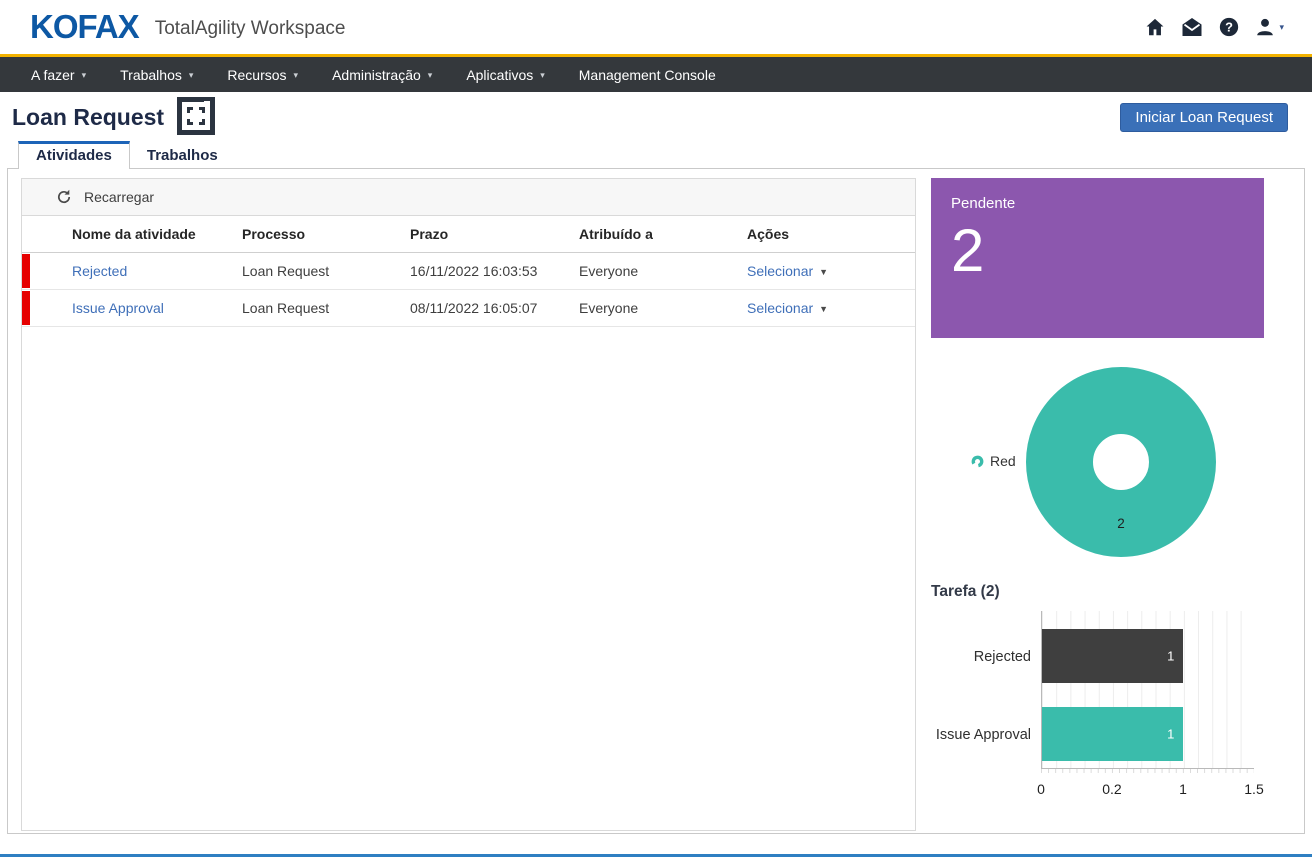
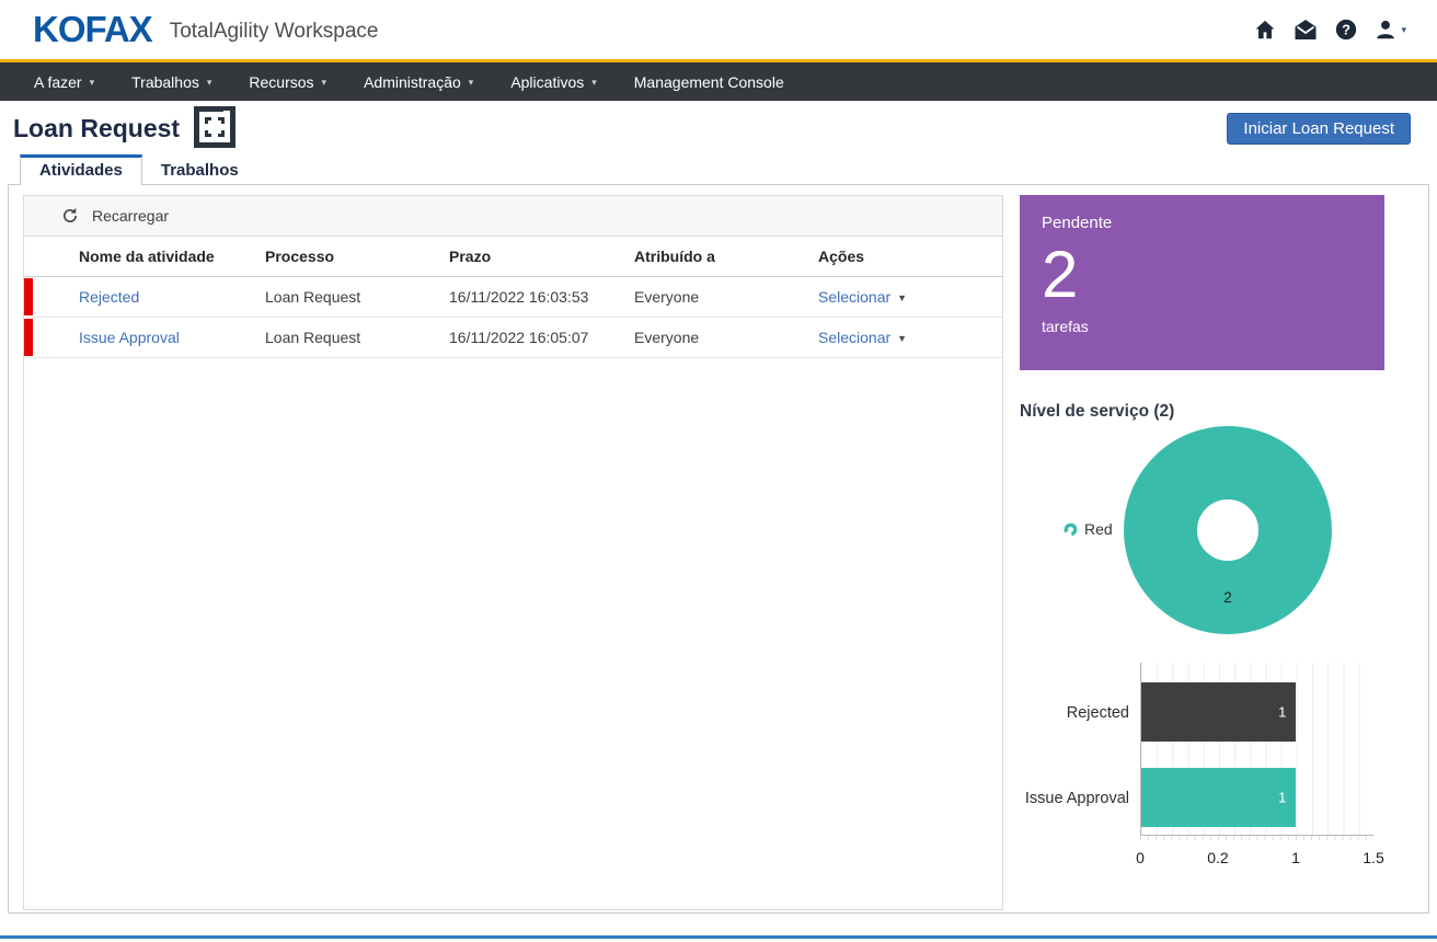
  KOFAX
  TotalAgility Workspace
  ?
  ▾
  A fazer
  ▾
  Trabalhos
  ▾
  Recursos
  ▾
  Administração
  ▾
  Aplicativos
  ▾
  Management Console
  Loan Request
  Iniciar Loan Request
  Atividades
  Trabalhos
  Recarregar
  Nome da atividade
  Processo
  Prazo
  Atribuído a
  Ações
  Rejected
  Loan Request
  16/11/2022 16:03:53
  Everyone
  Selecionar
  ▼
  Issue Approval
  Loan Request
- 08/11/2022 16:05:07
+ 16/11/2022 16:05:07
  Everyone
  Selecionar
  ▼
  Pendente
  2
+ tarefas
+ Nível de serviço (2)
  Red
  2
- Tarefa (2)
  Rejected
  Issue Approval
  1
  1
  0
  0.2
  1
  1.5
